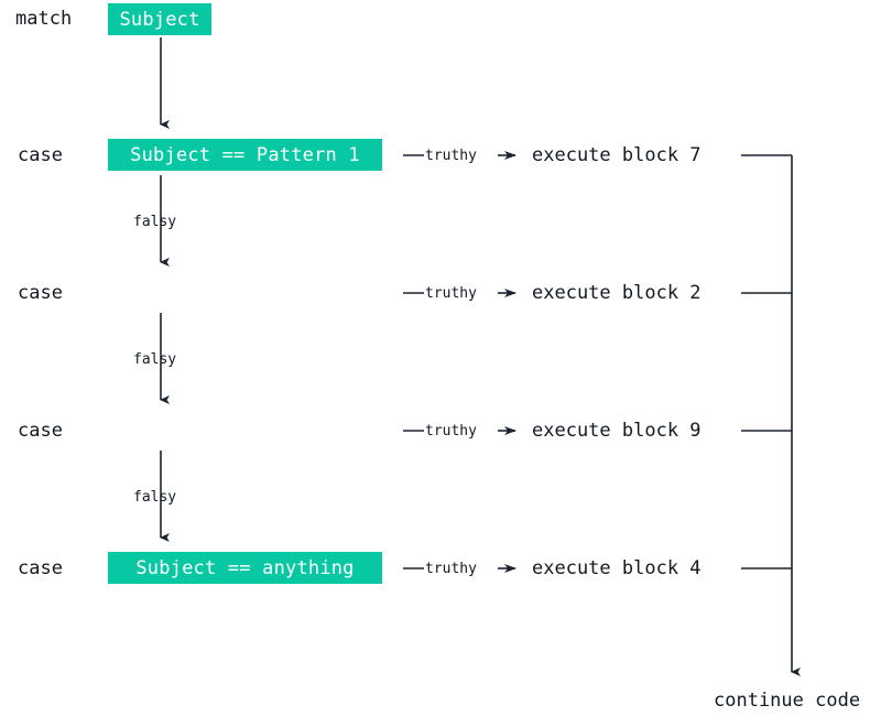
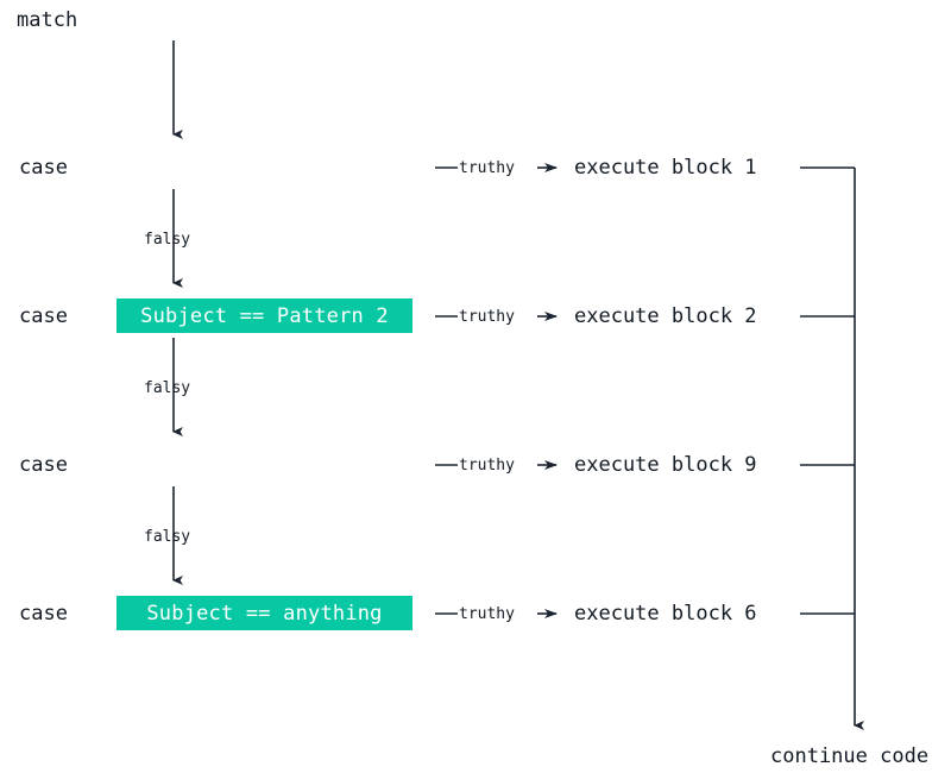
  match
- Subject
  case
- Subject == Pattern 1
  truthy
- execute block 7
+ execute block 1
  falsy
  case
+ Subject == Pattern 2
  truthy
  execute block 2
  falsy
  case
  truthy
  execute block 9
  falsy
  case
  Subject == anything
  truthy
- execute block 4
+ execute block 6
  continue code
